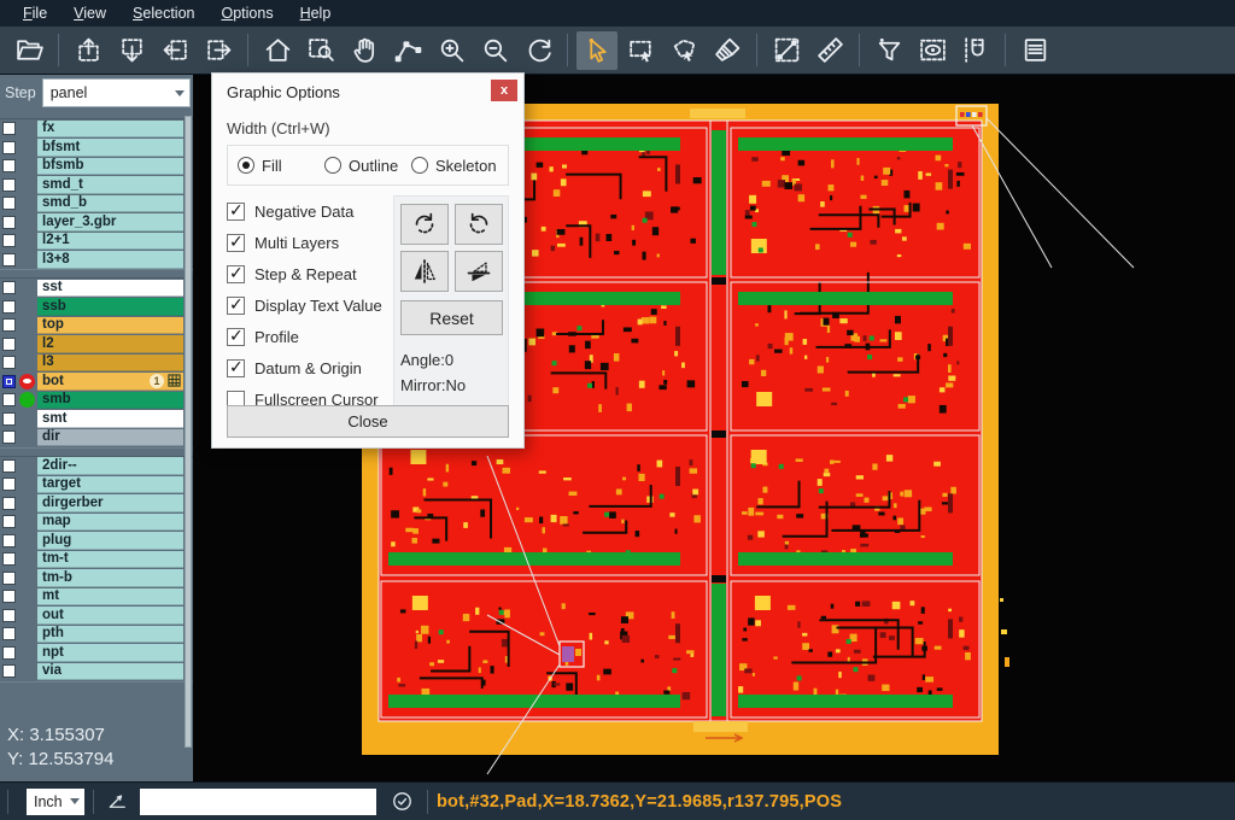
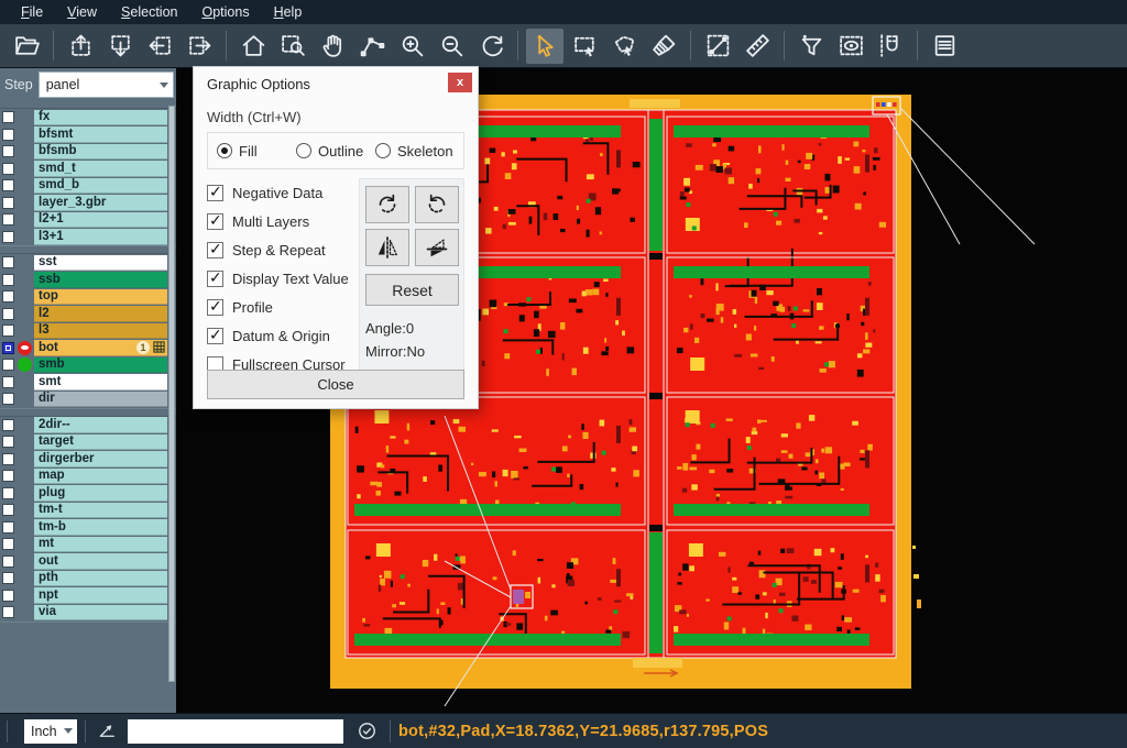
  File
  View
  Selection
  Options
  Help
  Step
  panel
  fx
  bfsmt
  bfsmb
  smd_t
  smd_b
  layer_3.gbr
  l2+1
- l3+8
+ l3+1
  sst
  ssb
  top
  l2
  l3
  bot
  1
  smb
  smt
  dir
  2dir--
  target
  dirgerber
  map
  plug
  tm-t
  tm-b
  mt
  out
  pth
  npt
  via
- X: 3.155307
- Y: 12.553794
  Graphic Options
  x
  Width (Ctrl+W)
  Fill
  Outline
  Skeleton
  Negative Data
  Multi Layers
  Step & Repeat
  Display Text Value
  Profile
  Datum & Origin
  Fullscreen Cursor
  Reset
  Angle:0
  Mirror:No
  Close
  Inch
  bot,#32,Pad,X=18.7362,Y=21.9685,r137.795,POS
